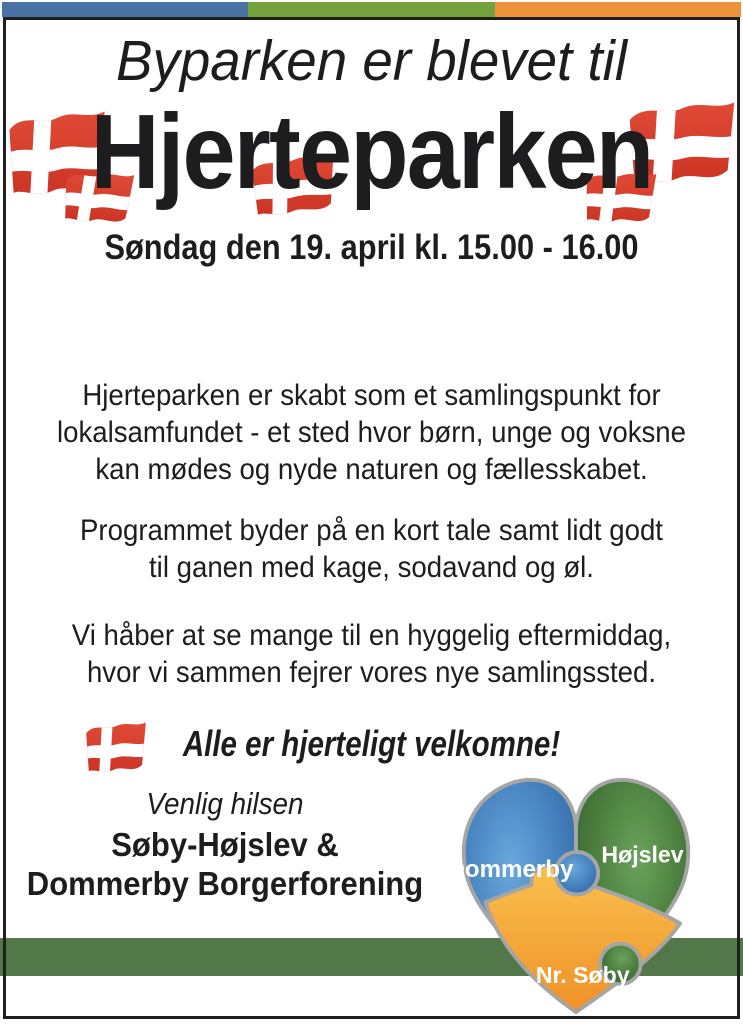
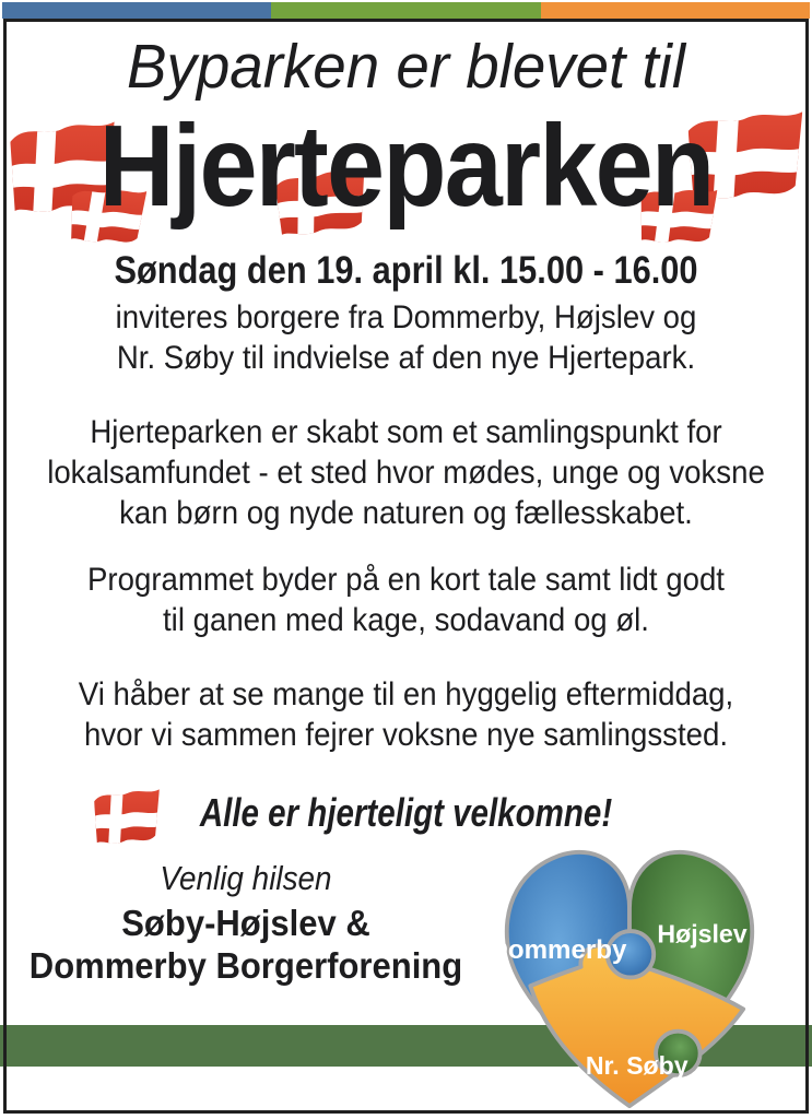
  Byparken er blevet til
  Hjerteparken
  Søndag den 19. april kl. 15.00 - 16.00
+ inviteres borgere fra Dommerby, Højslev og
+ Nr. Søby til indvielse af den nye Hjertepark.
  Hjerteparken er skabt som et samlingspunkt for
- lokalsamfundet - et sted hvor børn, unge og voksne
+ lokalsamfundet - et sted hvor mødes, unge og voksne
- kan mødes og nyde naturen og fællesskabet.
+ kan børn og nyde naturen og fællesskabet.
  Programmet byder på en kort tale samt lidt godt
  til ganen med kage, sodavand og øl.
  Vi håber at se mange til en hyggelig eftermiddag,
- hvor vi sammen fejrer vores nye samlingssted.
+ hvor vi sammen fejrer voksne nye samlingssted.
  Alle er hjerteligt velkomne!
  Venlig hilsen
  Søby-Højslev &
  Dommerby Borgerforening
  Dommerby
  Højslev
  Nr. Søby
